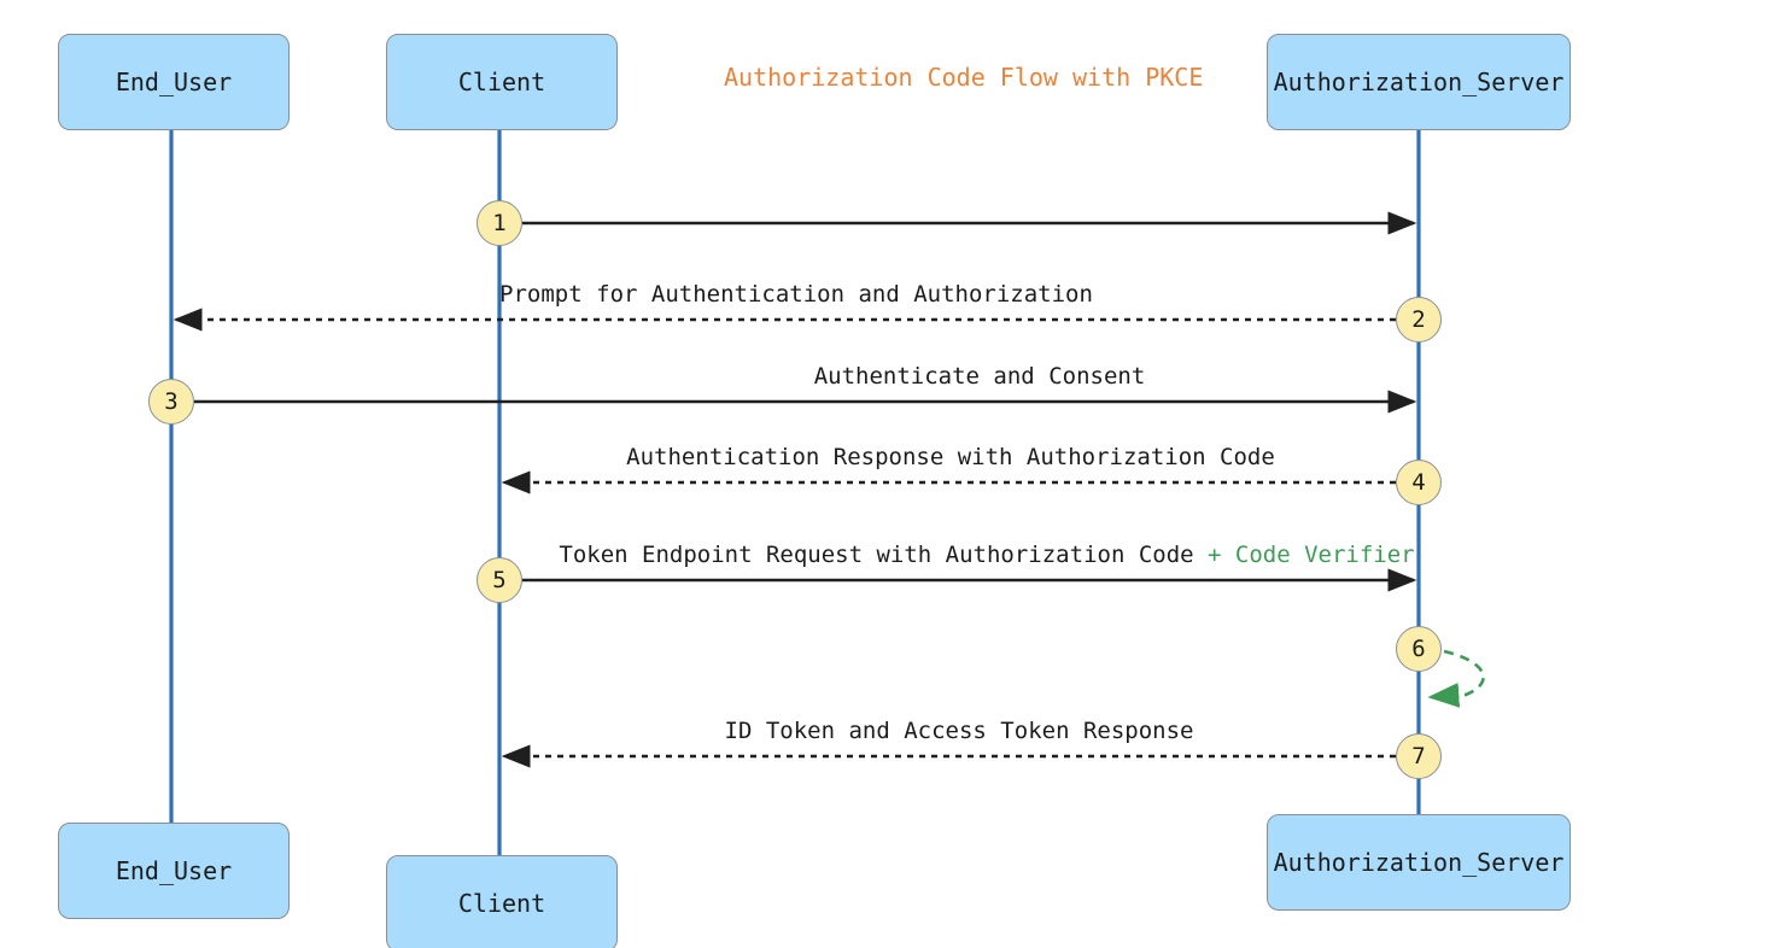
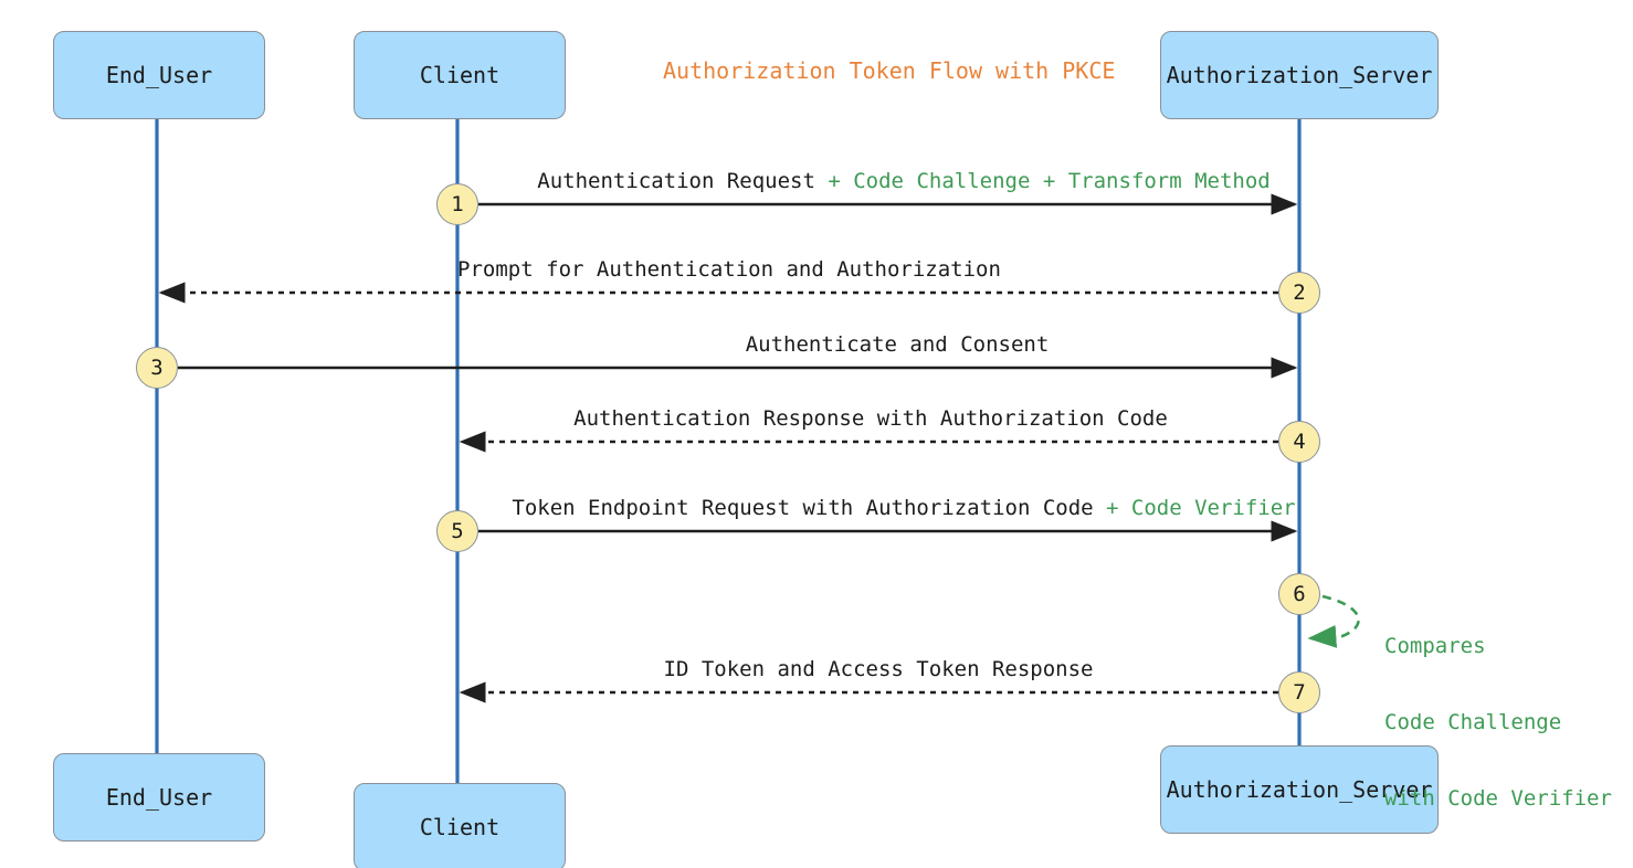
- Authorization Code Flow with PKCE
+ Authorization Token Flow with PKCE
  End_User
  Client
  Authorization_Server
  End_User
  Client
  Authorization_Server
+ Authentication Request + Code Challenge + Transform Method
  Prompt for Authentication and Authorization
  Authenticate and Consent
  Authentication Response with Authorization Code
  Token Endpoint Request with Authorization Code + Code Verifier
  ID Token and Access Token Response
+ Compares
+ Code Challenge
+ with Code Verifier
  1
  2
  3
  4
  5
  6
  7
